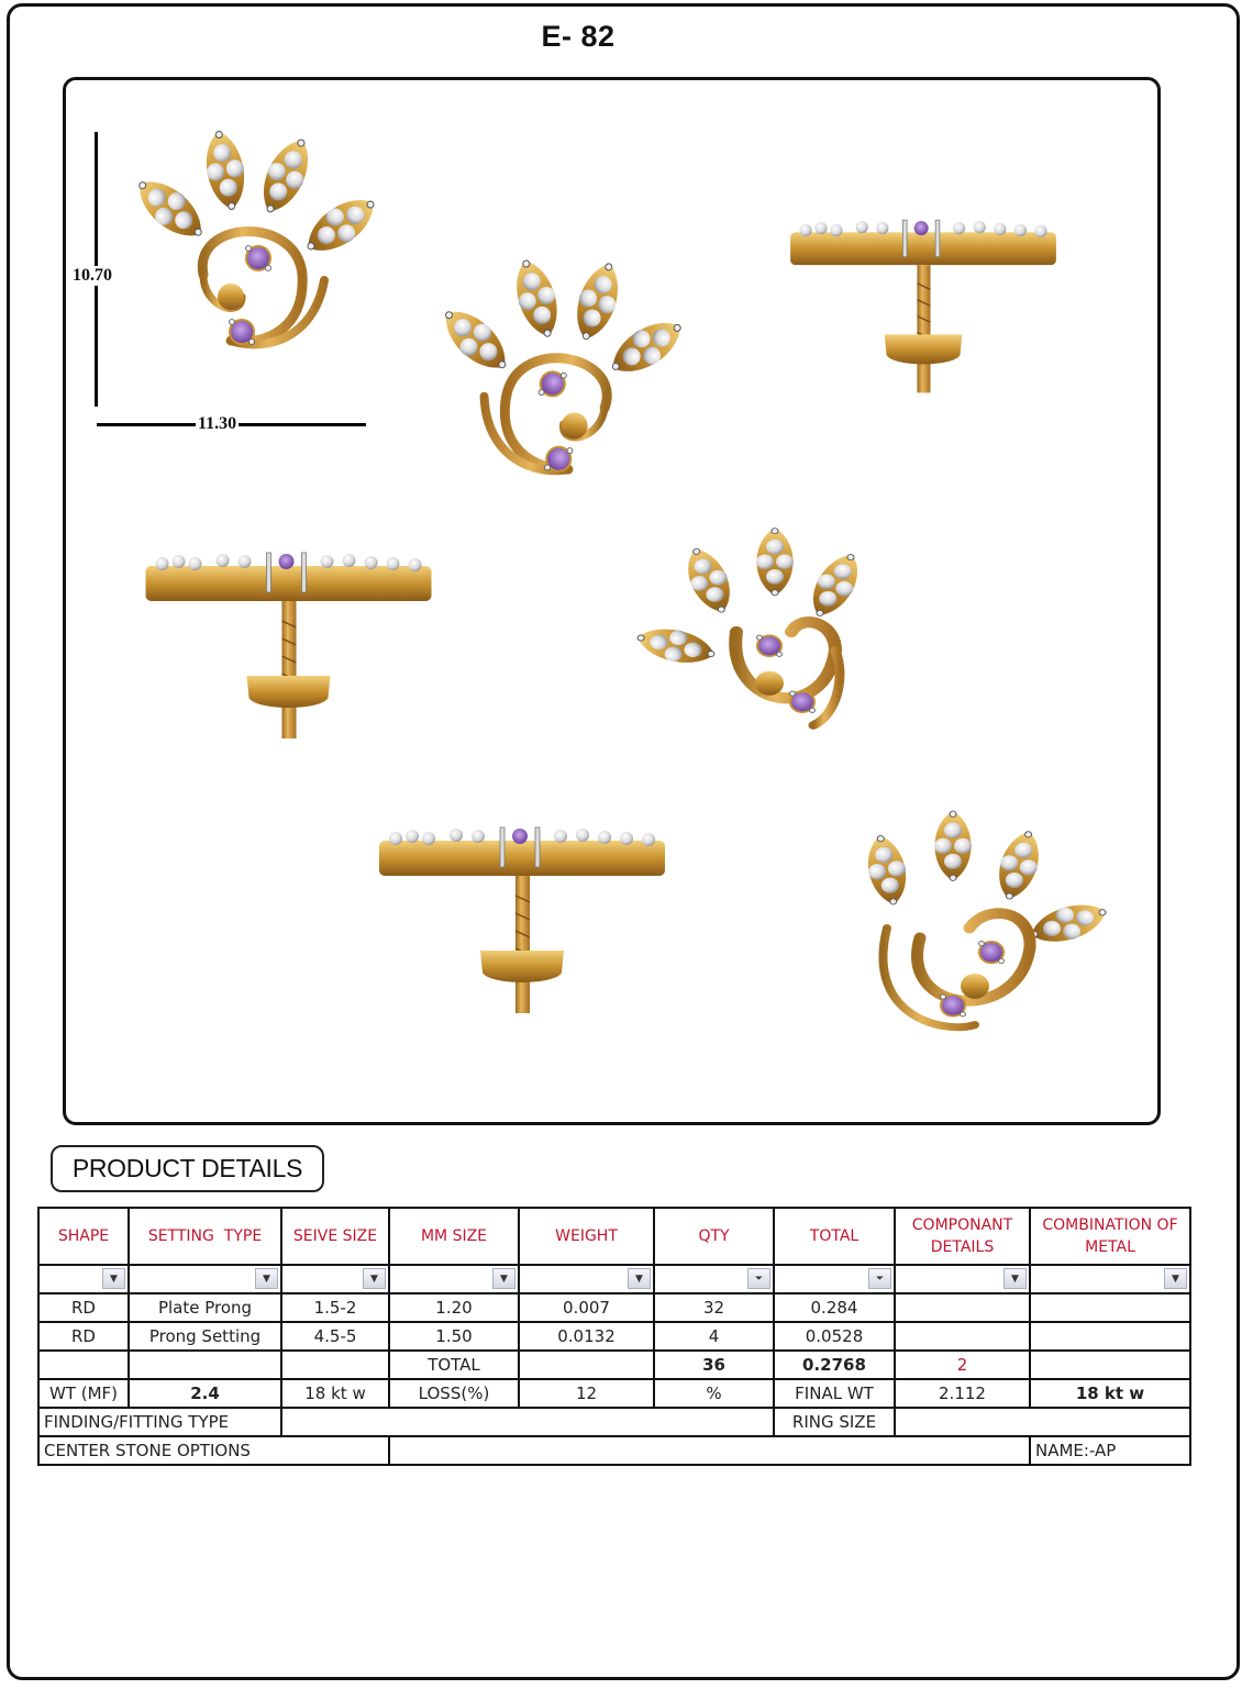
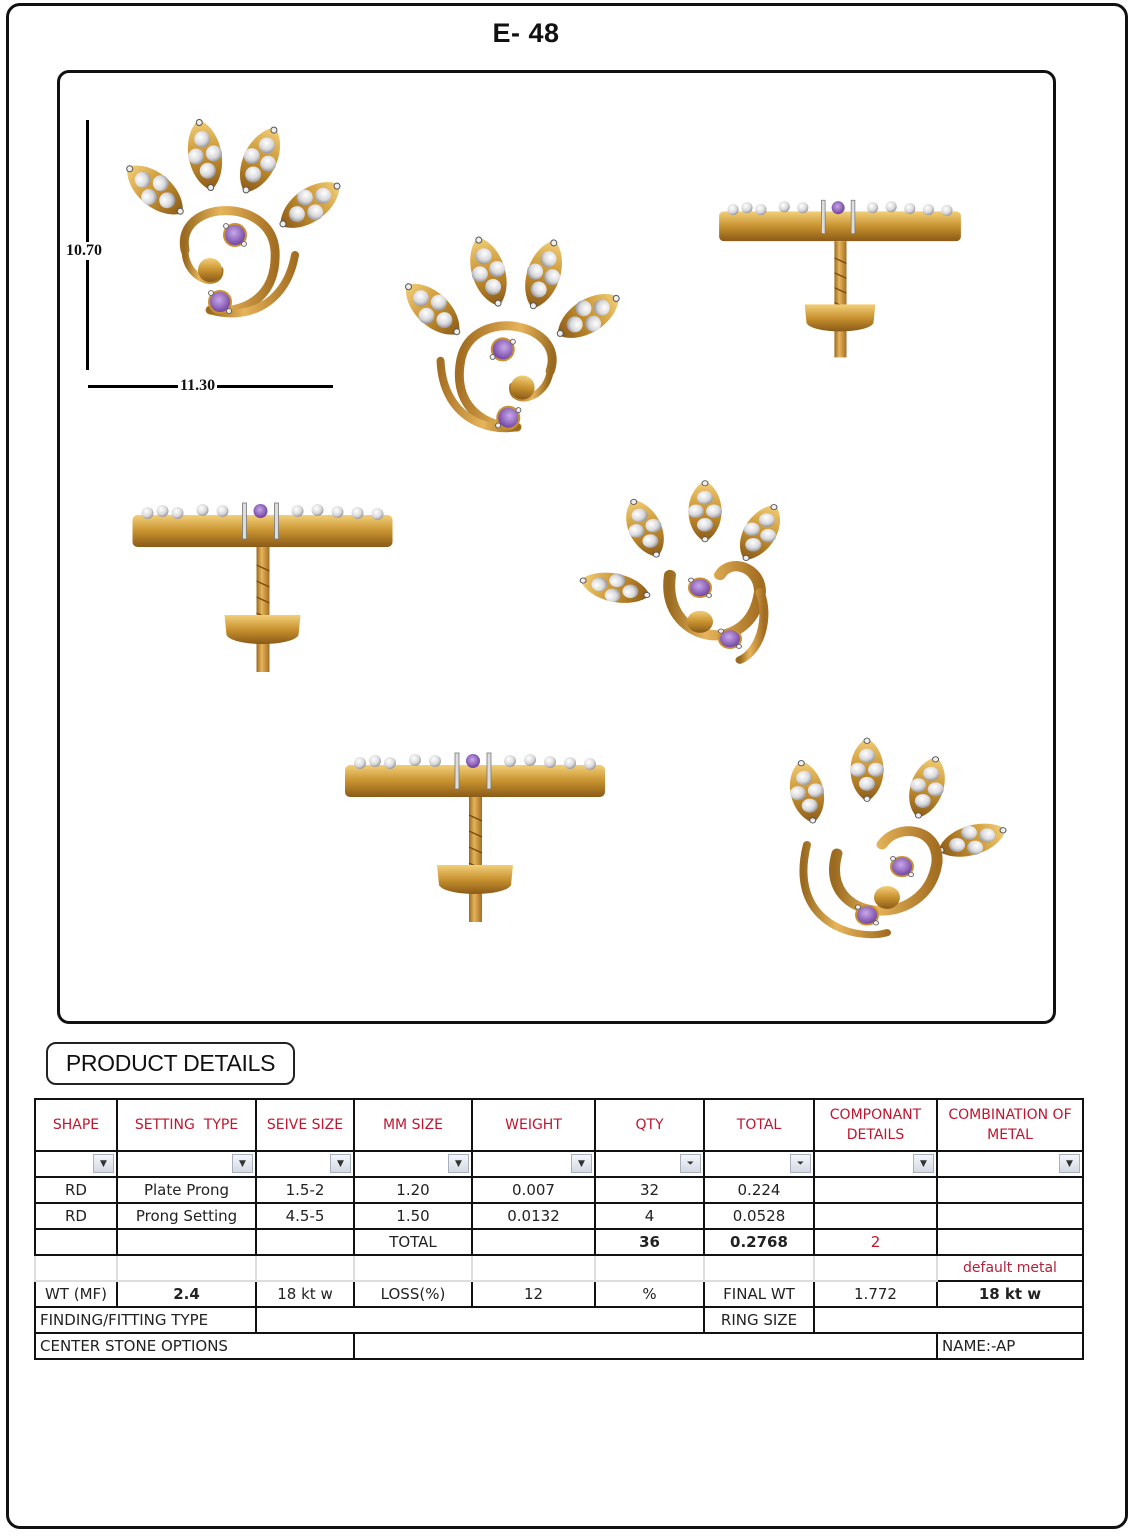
- E- 82
+ E- 48
  10.70
  11.30
  PRODUCT DETAILS
  SHAPE	SETTING TYPE	SEIVE SIZE	MM SIZE	WEIGHT	QTY	TOTAL	COMPONANT DETAILS	COMBINATION OF METAL
  ▼	▼	▼	▼	▼	⏷	⏷	▼	▼
- RD	Plate Prong	1.5-2	1.20	0.007	32	0.284
+ RD	Plate Prong	1.5-2	1.20	0.007	32	0.224
  RD	Prong Setting	4.5-5	1.50	0.0132	4	0.0528
  			TOTAL		36	0.2768	2
+ 								default metal
- WT (MF)	2.4	18 kt w	LOSS(%)	12	%	FINAL WT	2.112	18 kt w
+ WT (MF)	2.4	18 kt w	LOSS(%)	12	%	FINAL WT	1.772	18 kt w
  FINDING/FITTING TYPE		RING SIZE
  CENTER STONE OPTIONS		NAME:-AP
